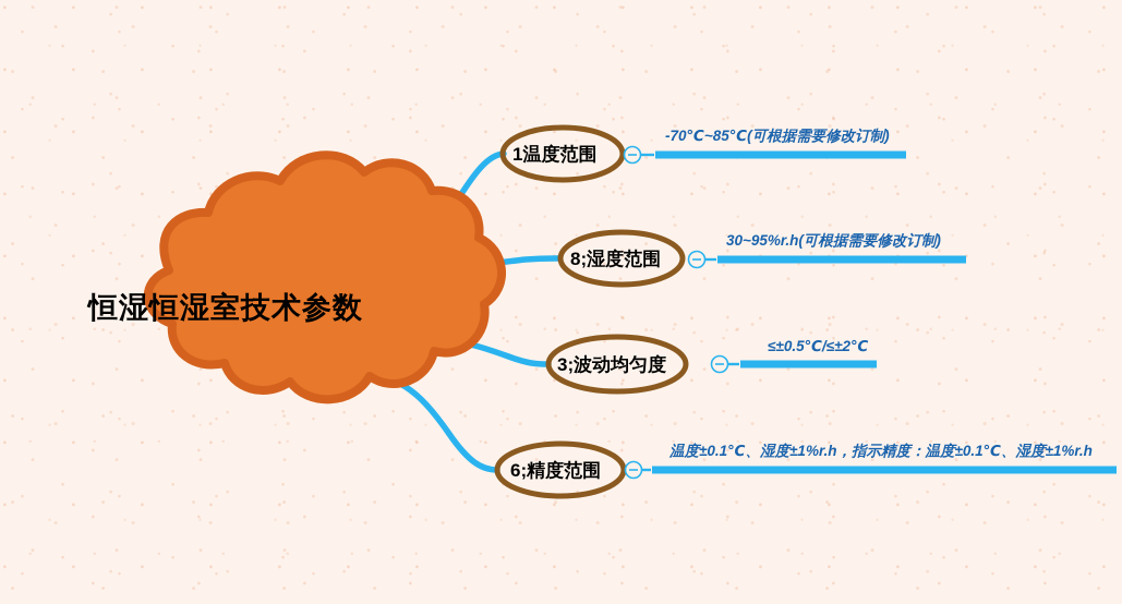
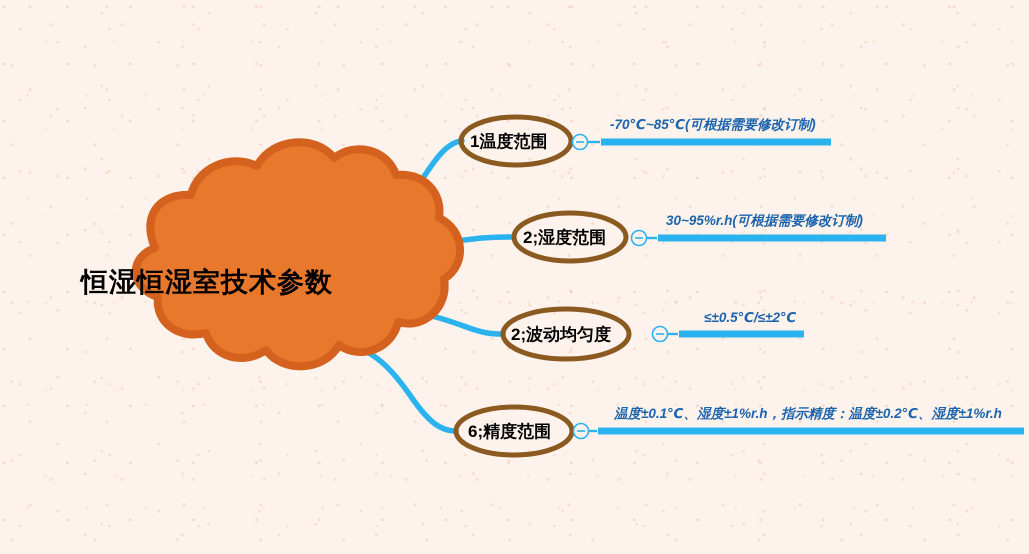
  恒湿恒湿室技术参数
  1温度范围
- 8;湿度范围
+ 2;湿度范围
- 3;波动均匀度
+ 2;波动均匀度
  6;精度范围
  -70℃~85℃(可根据需要修改订制)
  30~95%r.h(可根据需要修改订制)
  ≤±0.5℃/≤±2℃
- 温度±0.1℃、湿度±1%r.h，指示精度：温度±0.1℃、湿度±1%r.h
+ 温度±0.1℃、湿度±1%r.h，指示精度：温度±0.2℃、湿度±1%r.h
